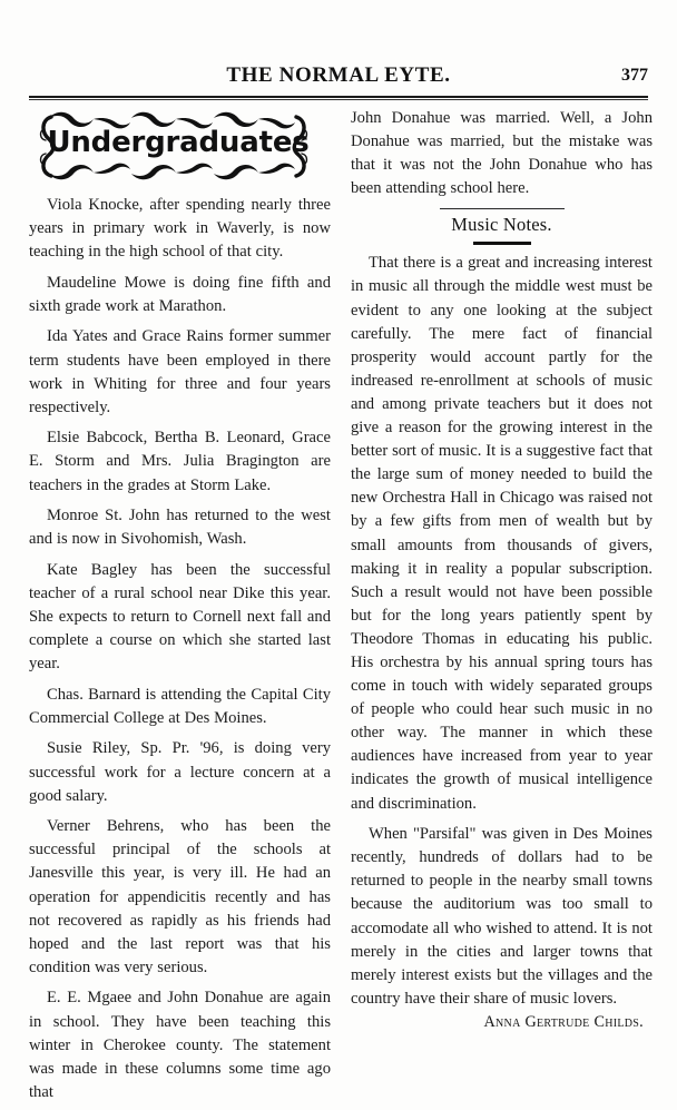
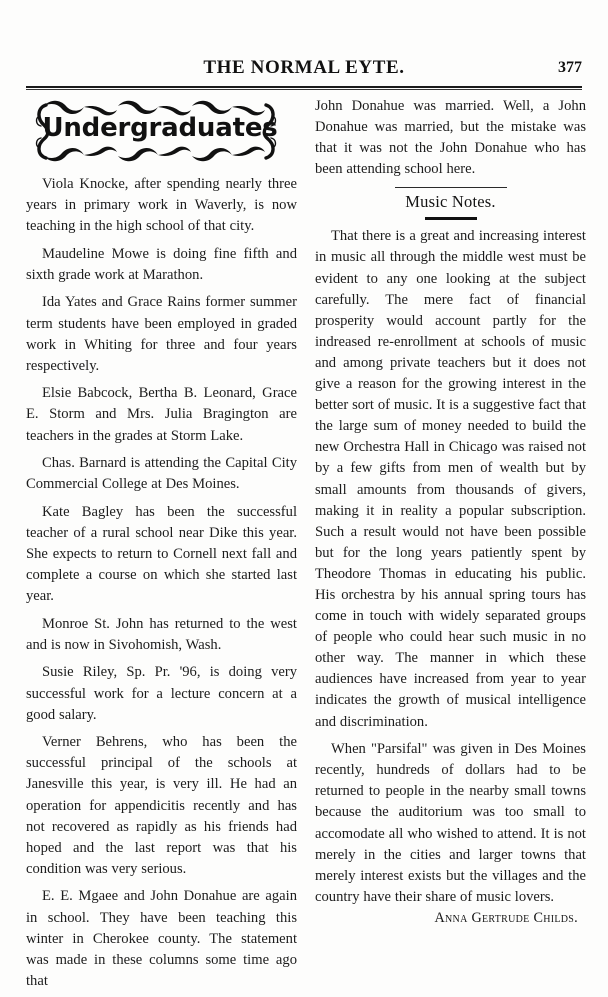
  THE NORMAL EYTE.
  377
  Undergraduates
  Viola Knocke, after spending nearly three years in primary work in Waverly, is now teaching in the high school of that city.
  Maudeline Mowe is doing fine fifth and sixth grade work at Marathon.
- Ida Yates and Grace Rains former summer term students have been employed in there work in Whiting for three and four years respectively.
+ Ida Yates and Grace Rains former summer term students have been employed in graded work in Whiting for three and four years respectively.
  Elsie Babcock, Bertha B. Leonard, Grace E. Storm and Mrs. Julia Bragington are teachers in the grades at Storm Lake.
- Monroe St. John has returned to the west and is now in Sivohomish, Wash.
+ Chas. Barnard is attending the Capital City Commercial College at Des Moines.
  Kate Bagley has been the successful teacher of a rural school near Dike this year. She expects to return to Cornell next fall and complete a course on which she started last year.
- Chas. Barnard is attending the Capital City Commercial College at Des Moines.
+ Monroe St. John has returned to the west and is now in Sivohomish, Wash.
  Susie Riley, Sp. Pr. '96, is doing very successful work for a lecture concern at a good salary.
  Verner Behrens, who has been the successful principal of the schools at Janesville this year, is very ill. He had an operation for appendicitis recently and has not recovered as rapidly as his friends had hoped and the last report was that his condition was very serious.
  E. E. Mgaee and John Donahue are again in school. They have been teaching this winter in Cherokee county. The statement was made in these columns some time ago that
  John Donahue was married. Well, a John Donahue was married, but the mistake was that it was not the John Donahue who has been attending school here.
  Music Notes.
  That there is a great and increasing interest in music all through the middle west must be evident to any one looking at the subject carefully. The mere fact of financial prosperity would account partly for the indreased re-enrollment at schools of music and among private teachers but it does not give a reason for the growing interest in the better sort of music. It is a suggestive fact that the large sum of money needed to build the new Orchestra Hall in Chicago was raised not by a few gifts from men of wealth but by small amounts from thousands of givers, making it in reality a popular subscription. Such a result would not have been possible but for the long years patiently spent by Theodore Thomas in educating his public. His orchestra by his annual spring tours has come in touch with widely separated groups of people who could hear such music in no other way. The manner in which these audiences have increased from year to year indicates the growth of musical intelligence and discrimination.
  When "Parsifal" was given in Des Moines recently, hundreds of dollars had to be returned to people in the nearby small towns because the auditorium was too small to accomodate all who wished to attend. It is not merely in the cities and larger towns that merely interest exists but the villages and the country have their share of music lovers.
  Anna Gertrude Childs.
